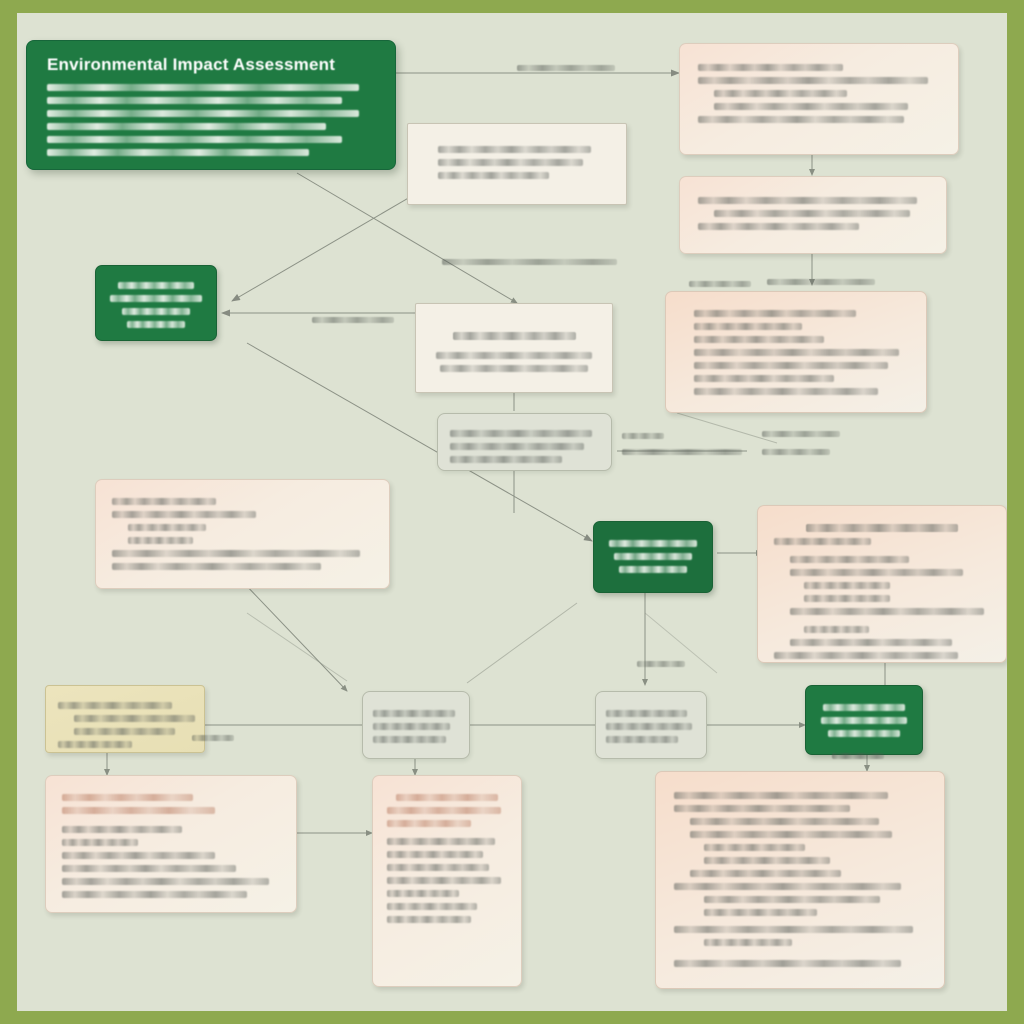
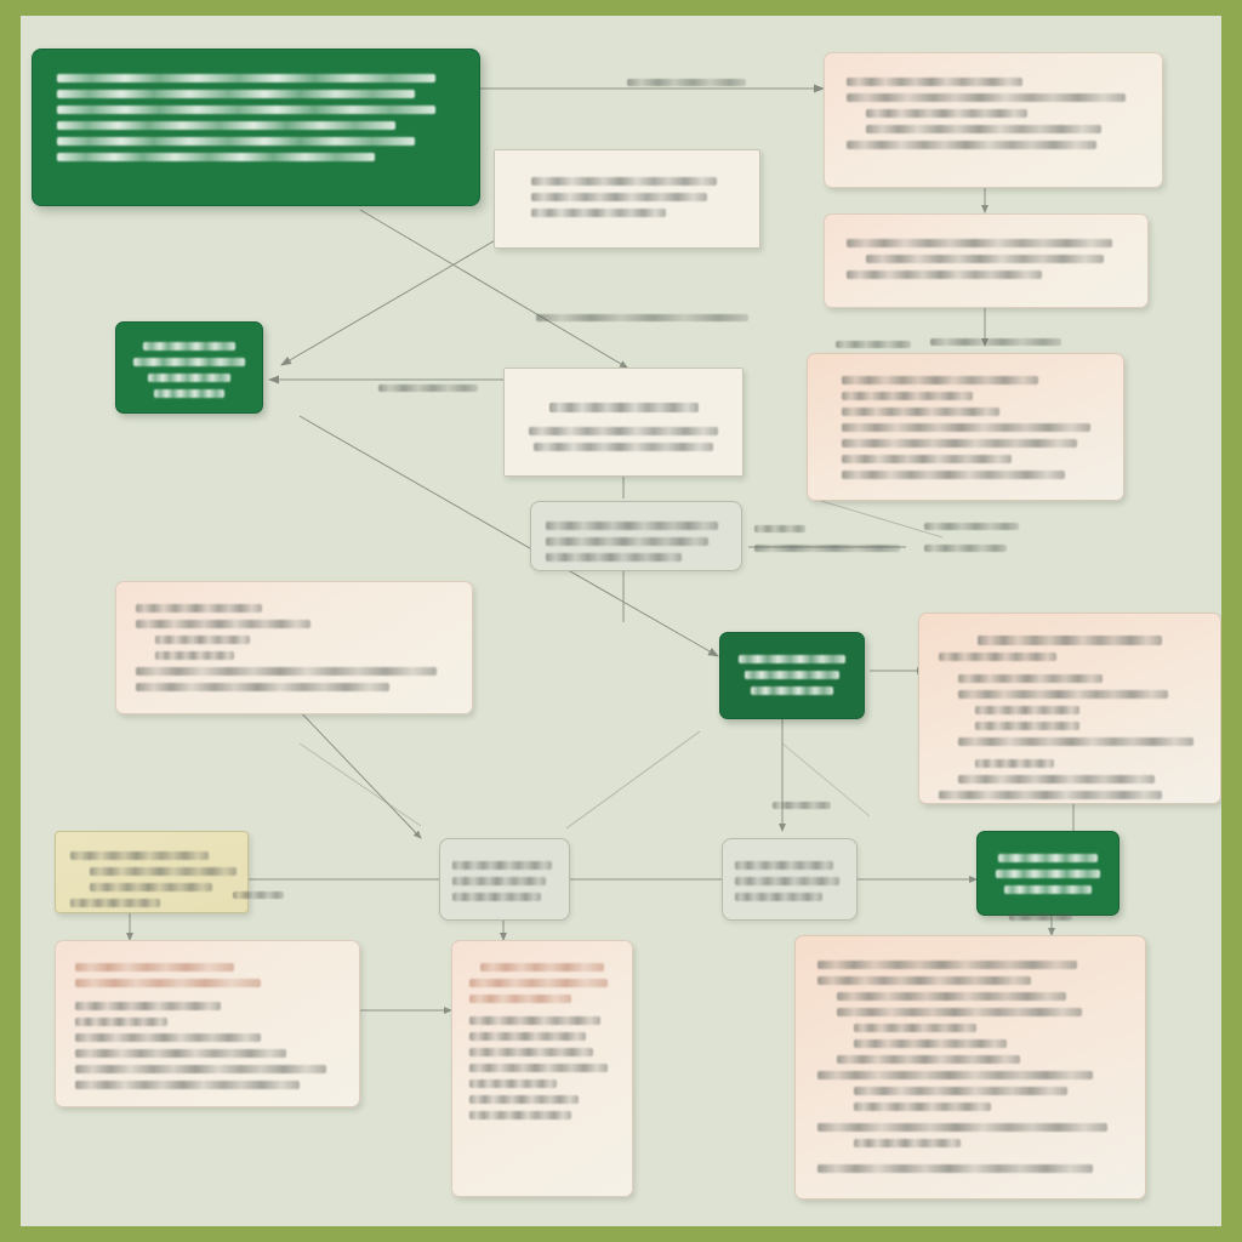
- Environmental Impact Assessment
